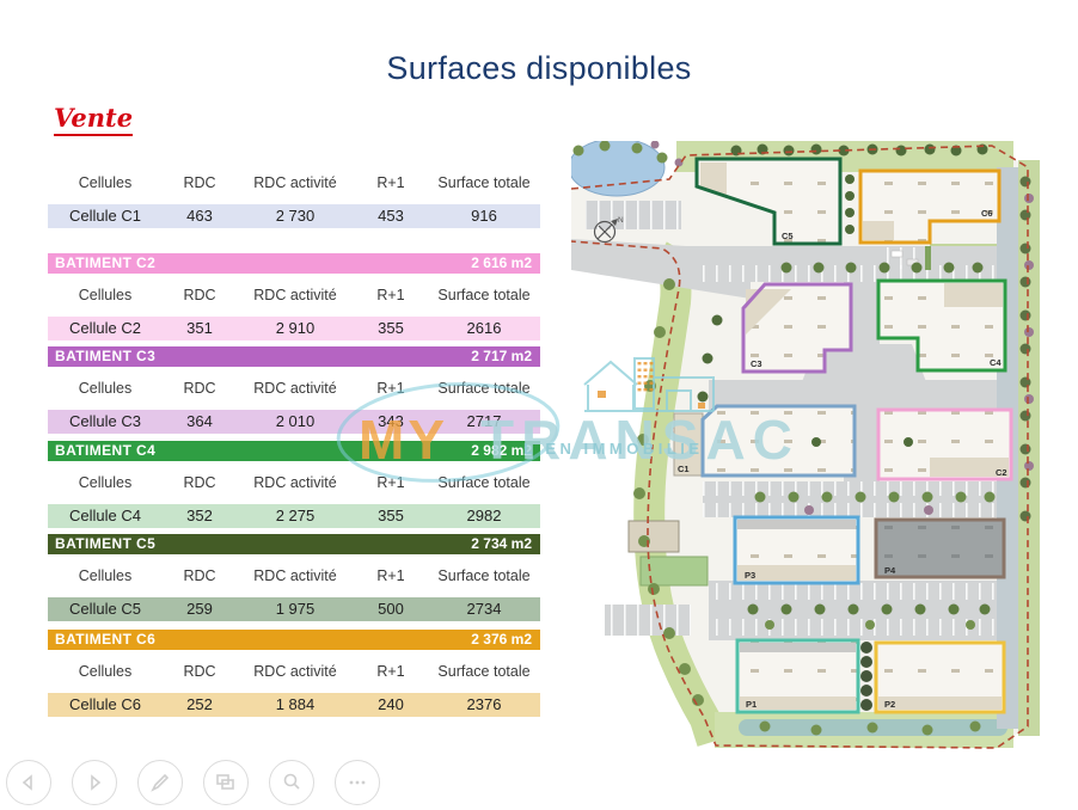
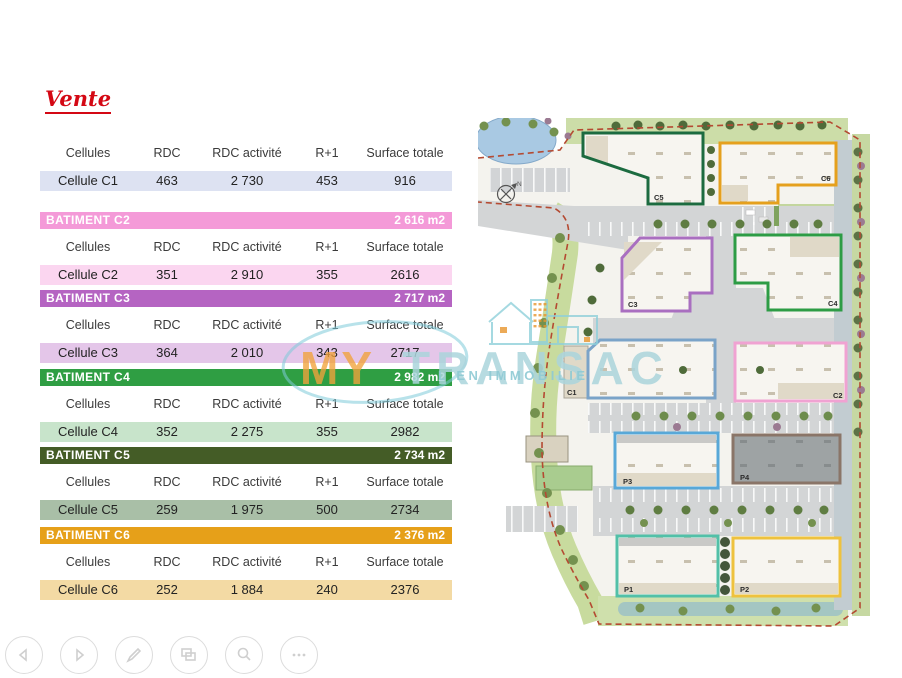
- Surfaces disponibles
  Vente
  Cellules
  RDC
  RDC activité
  R+1
  Surface totale
  Cellule C1
  463
  2 730
  453
  916
  BATIMENT C2
  2 616 m2
  Cellules
  RDC
  RDC activité
  R+1
  Surface totale
  Cellule C2
  351
  2 910
  355
  2616
  BATIMENT C3
  2 717 m2
  Cellules
  RDC
  RDC activité
  R+1
  Surface totale
  Cellule C3
  364
  2 010
  343
  2717
  BATIMENT C4
  2 982 m2
  Cellules
  RDC
  RDC activité
  R+1
  Surface totale
  Cellule C4
  352
  2 275
  355
  2982
  BATIMENT C5
  2 734 m2
  Cellules
  RDC
  RDC activité
  R+1
  Surface totale
  Cellule C5
  259
  1 975
  500
  2734
  BATIMENT C6
  2 376 m2
  Cellules
  RDC
  RDC activité
  R+1
  Surface totale
  Cellule C6
  252
  1 884
  240
  2376
  C5
  C6
  C3
  C4
  C1
  C2
  P3
  P4
  P1
  P2
  MY
  TRANSAC
  L EN IMMOBILIE
